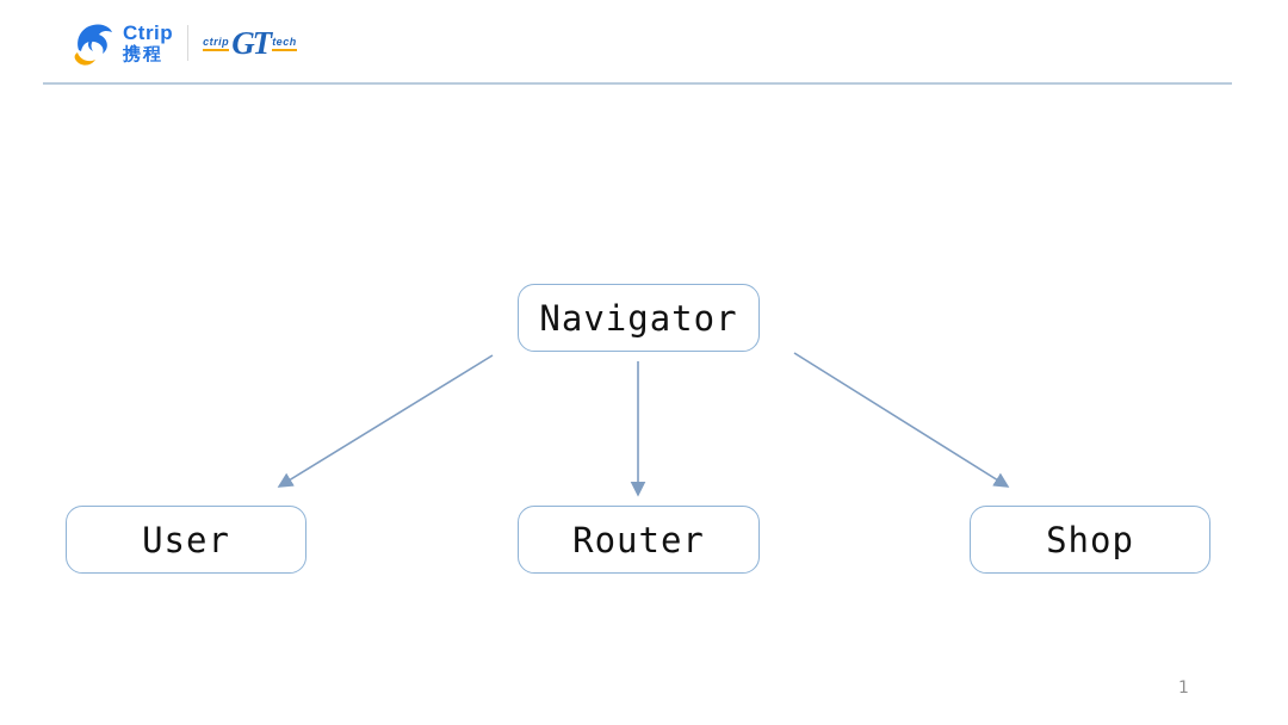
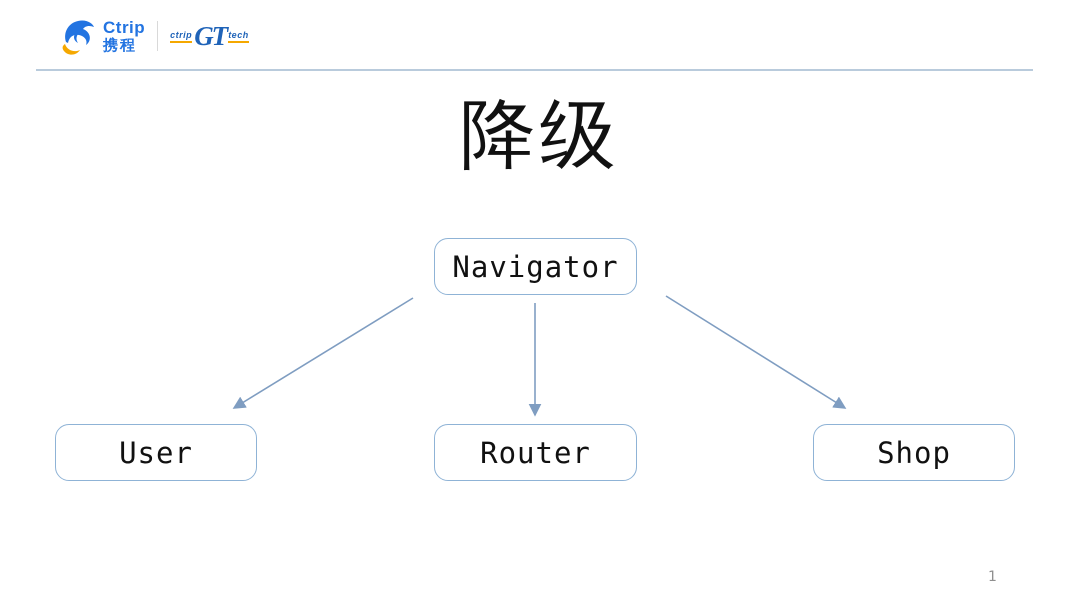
  Ctrip
  携程
  ctrip
  GT
  tech
+ 降级
  Navigator
  User
  Router
  Shop
  1
